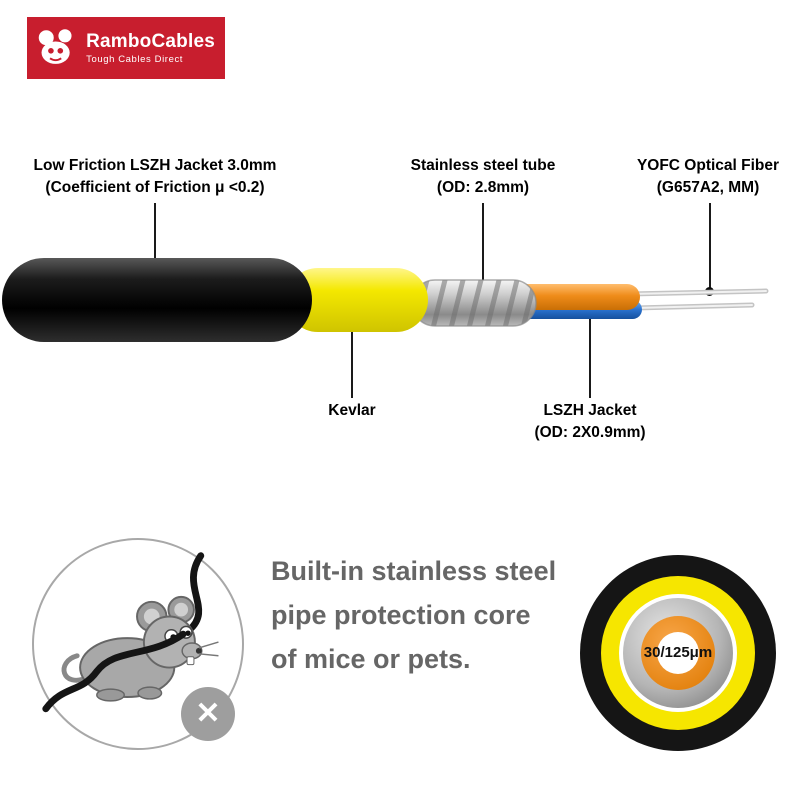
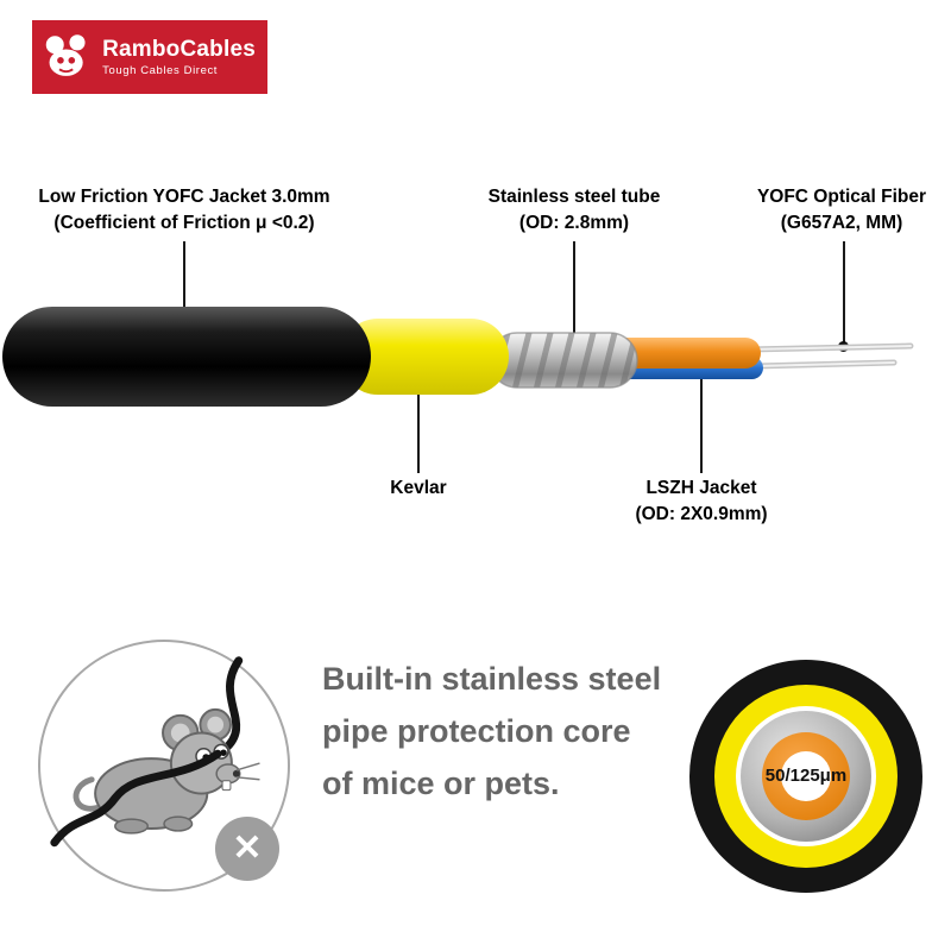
  RamboCables
  Tough Cables Direct
- Low Friction LSZH Jacket 3.0mm
+ Low Friction YOFC Jacket 3.0mm
  (Coefficient of Friction μ <0.2)
  Stainless steel tube
  (OD: 2.8mm)
  YOFC Optical Fiber
  (G657A2, MM)
  Kevlar
  LSZH Jacket
  (OD: 2X0.9mm)
  ✕
  Built-in stainless steel
  pipe protection core
  of mice or pets.
- 30/125μm
+ 50/125μm
